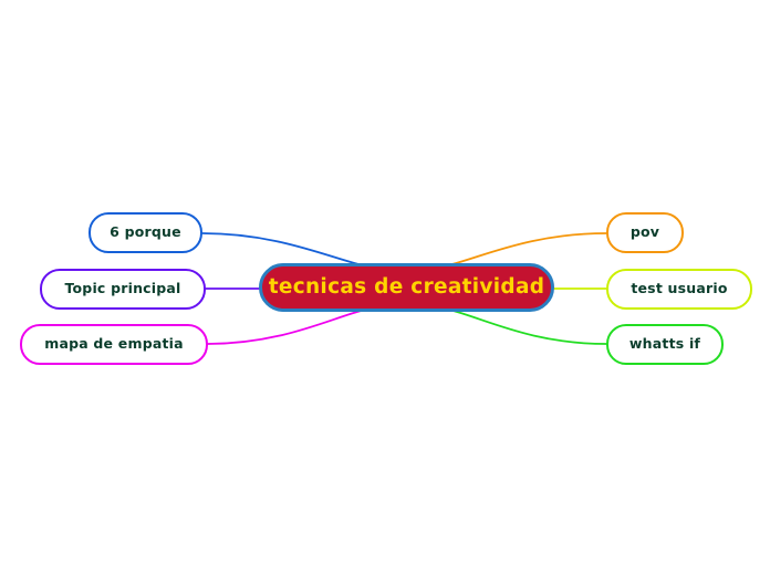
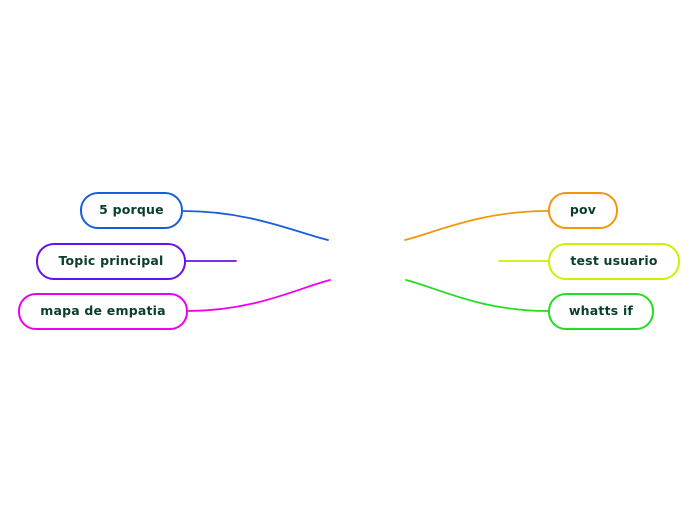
- 6 porque
+ 5 porque
  Topic principal
  mapa de empatia
  pov
  test usuario
  whatts if
- tecnicas de creatividad
